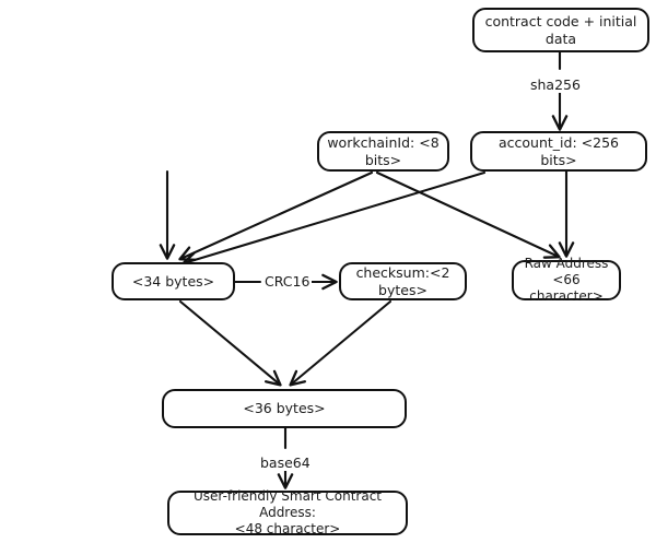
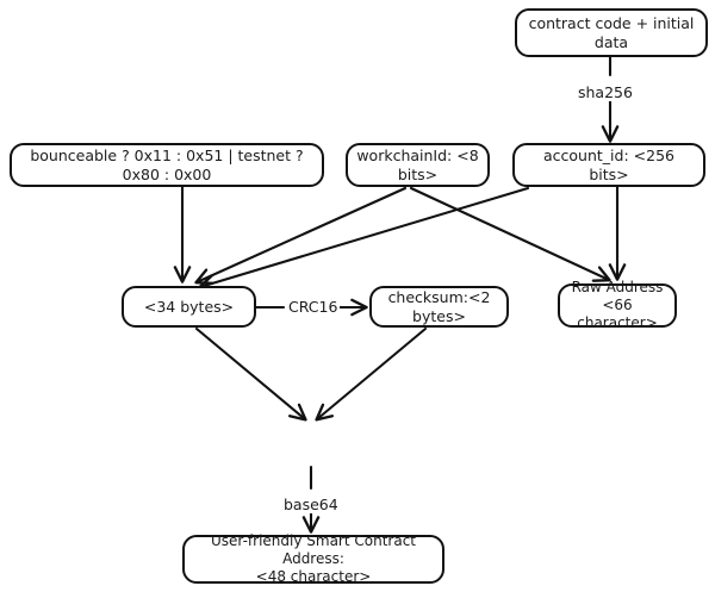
  contract code + initial data
+ bounceable ? 0x11 : 0x51 | testnet ? 0x80 : 0x00
  workchainId: <8 bits>
  account_id: <256 bits>
  <34 bytes>
  checksum:<2 bytes>
  Raw Address
  <66 character>
- <36 bytes>
  User-friendly Smart Contract Address:
  <48 character>
  sha256
  CRC16
  base64
